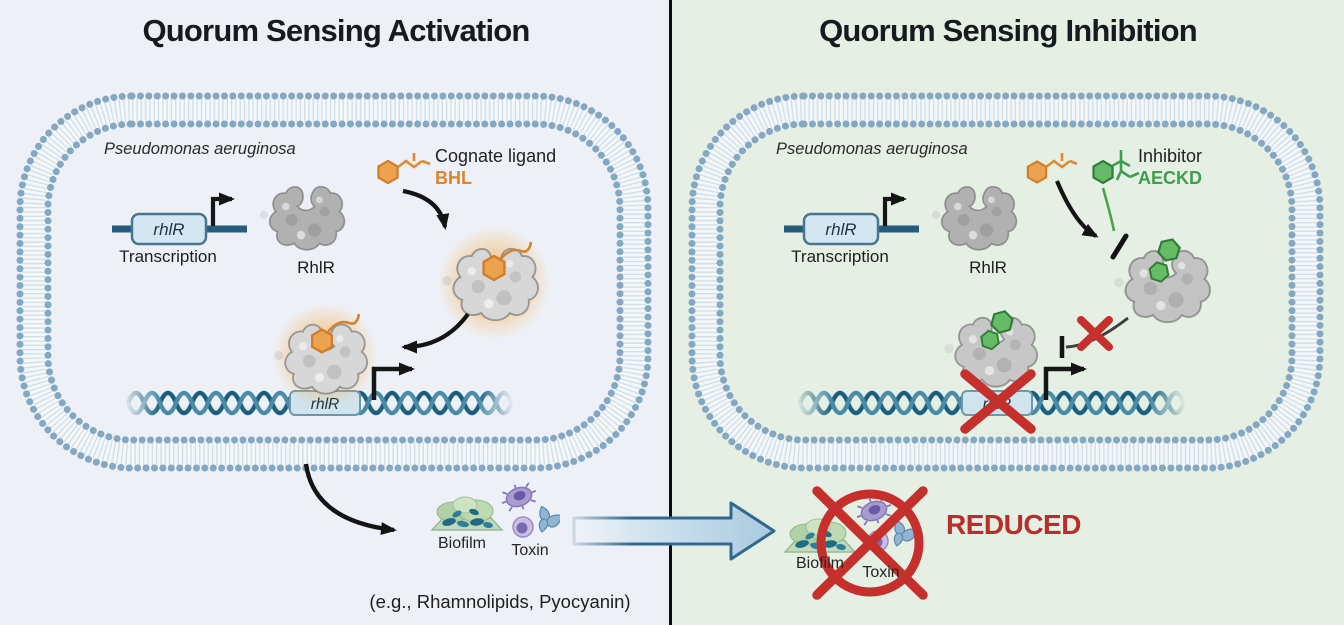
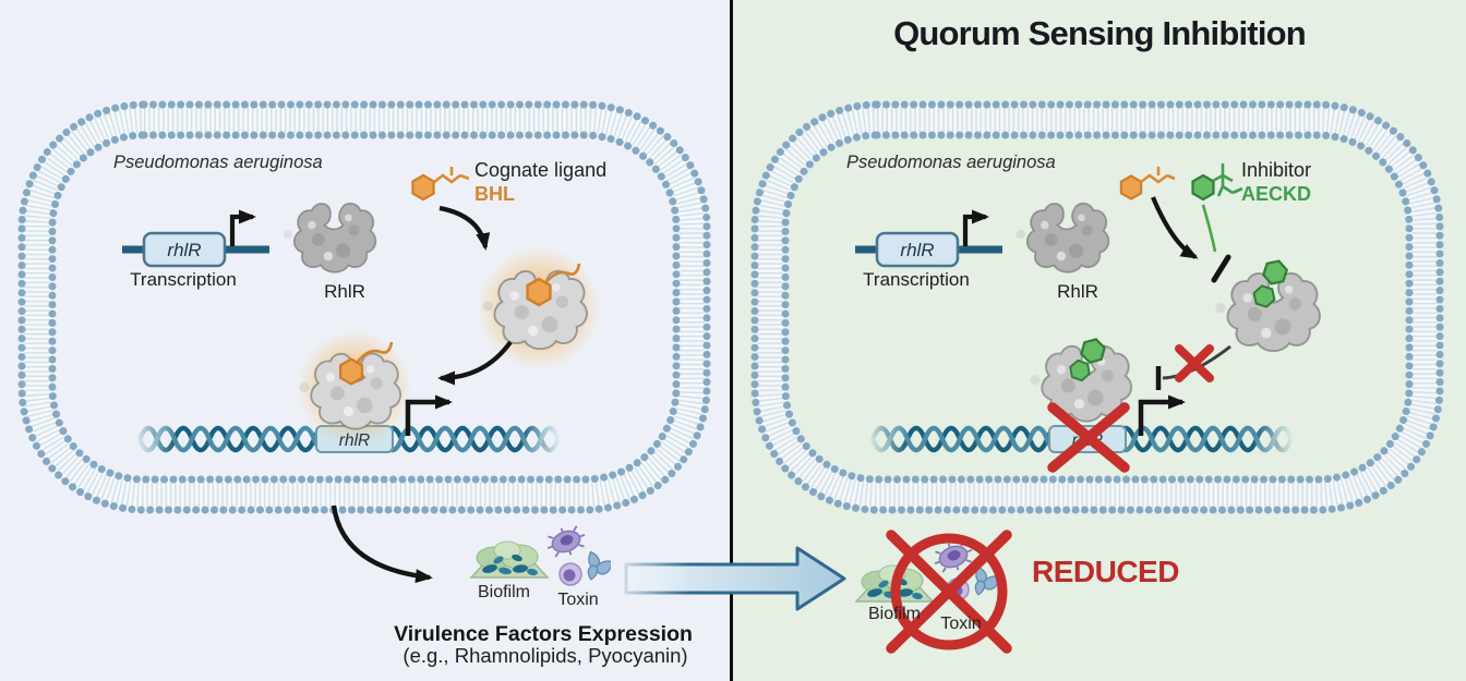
  rhlR
  rhlR
  rhlR
- Quorum Sensing Activation
  Quorum Sensing Inhibition
  Pseudomonas aeruginosa
  Pseudomonas aeruginosa
  Transcription
  Transcription
  RhlR
  RhlR
  Cognate ligand
  BHL
  Inhibitor
  AECKD
  Biofilm
  Toxin
  Biofilm
  Toxin
+ Virulence Factors Expression
  (e.g., Rhamnolipids, Pyocyanin)
  REDUCED
